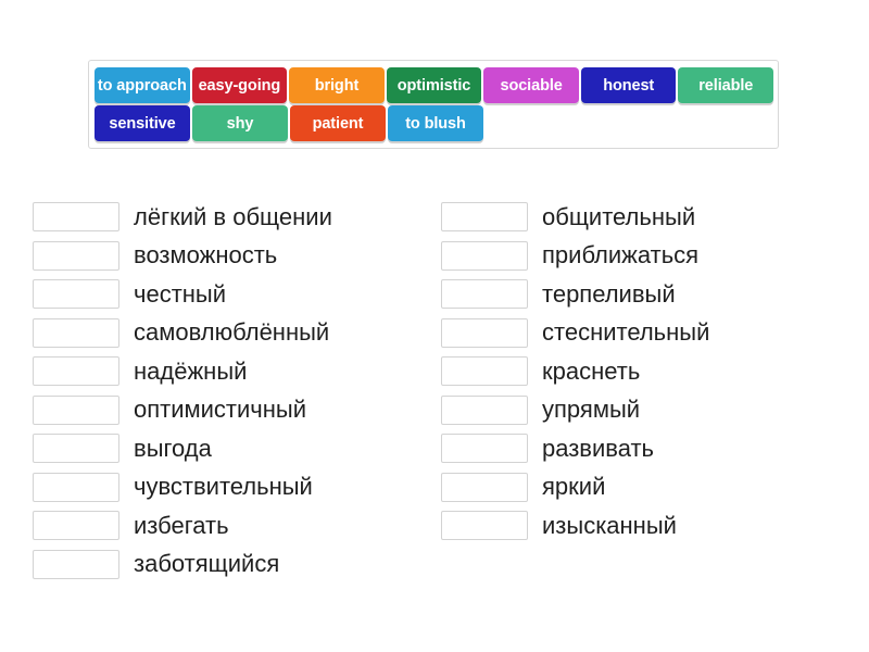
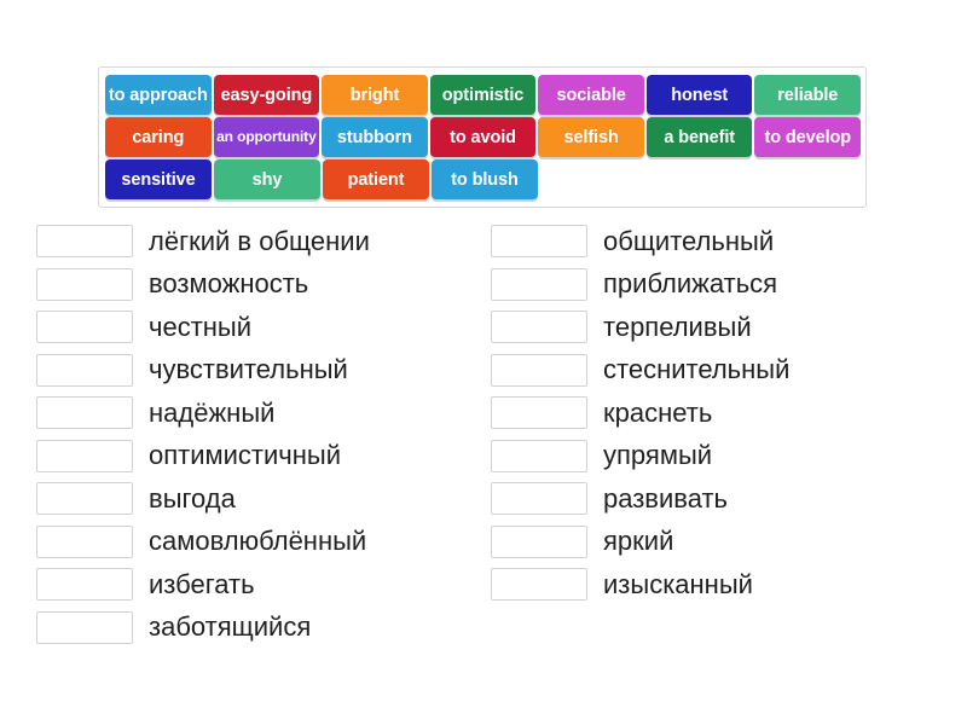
  to approach
  easy-going
  bright
  optimistic
  sociable
  honest
  reliable
+ caring
+ an opportunity
+ stubborn
+ to avoid
+ selfish
+ a benefit
+ to develop
  sensitive
  shy
  patient
  to blush
  лёгкий в общении
  возможность
  честный
- самовлюблённый
+ чувствительный
  надёжный
  оптимистичный
  выгода
- чувствительный
+ самовлюблённый
  избегать
  заботящийся
  общительный
  приближаться
  терпеливый
  стеснительный
  краснеть
  упрямый
  развивать
  яркий
  изысканный
